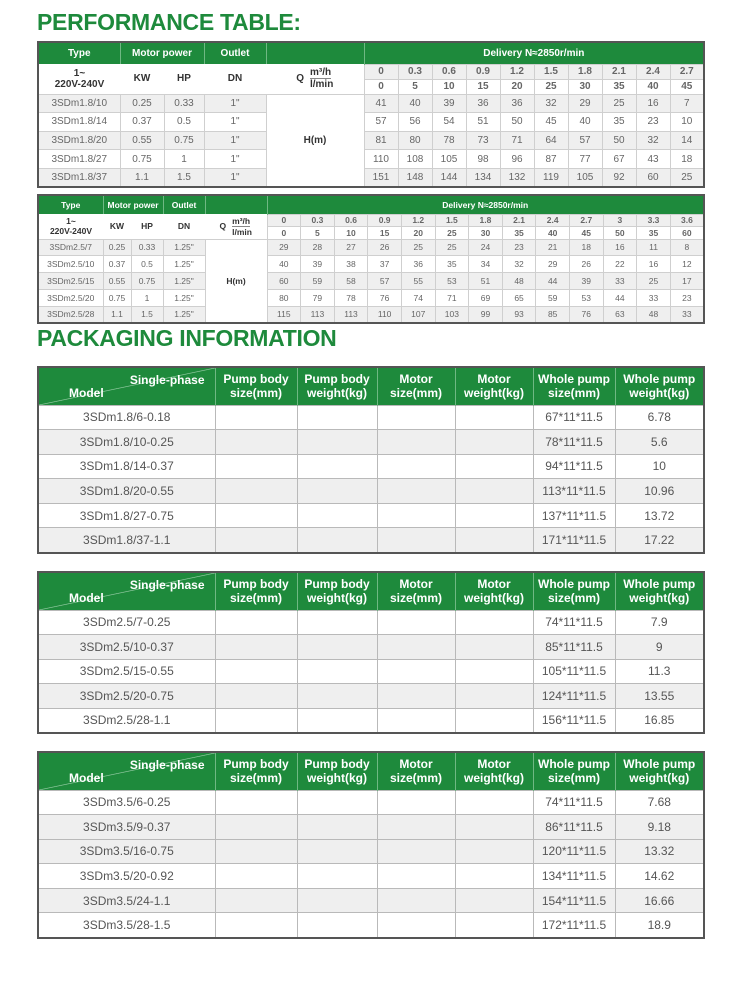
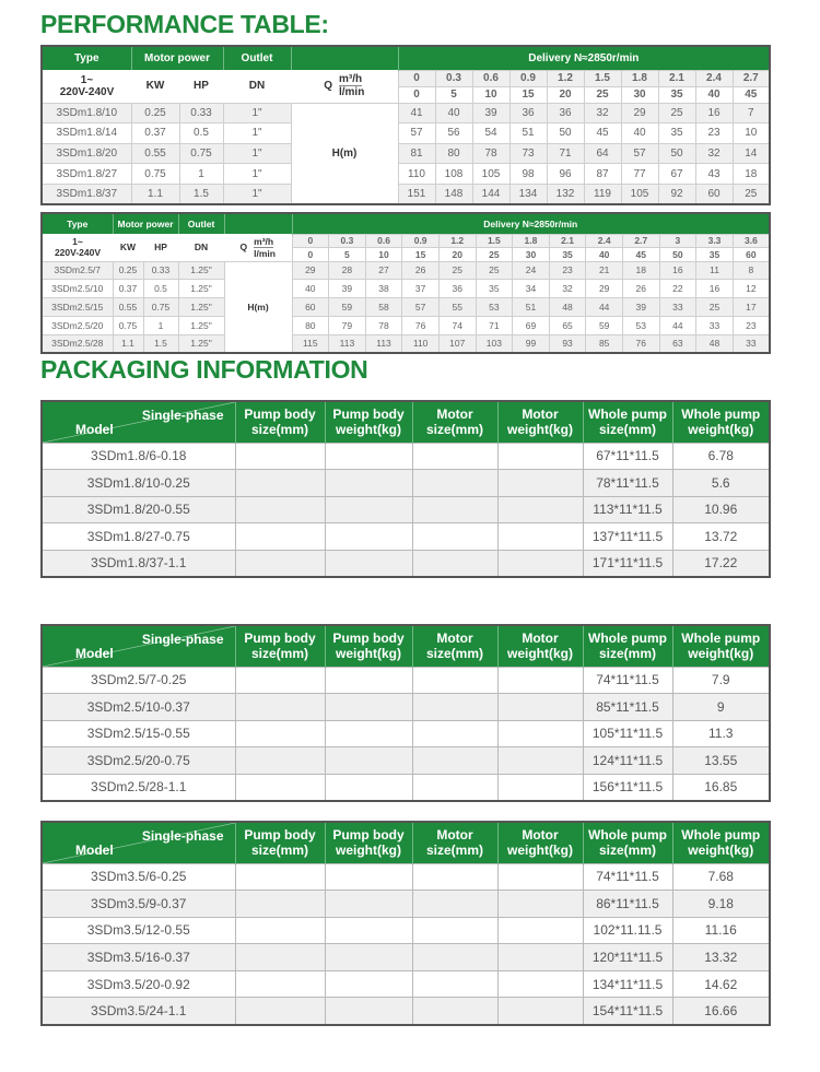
  PERFORMANCE TABLE:
  Type	Motor power	Outlet		Delivery N≈2850r/min
  1~220V-240V	KW	HP	DN	Qm³/hl/min	0	0.3	0.6	0.9	1.2	1.5	1.8	2.1	2.4	2.7
  0	5	10	15	20	25	30	35	40	45
  3SDm1.8/10	0.25	0.33	1"	H(m)	41	40	39	36	36	32	29	25	16	7
  3SDm1.8/14	0.37	0.5	1"	57	56	54	51	50	45	40	35	23	10
  3SDm1.8/20	0.55	0.75	1"	81	80	78	73	71	64	57	50	32	14
  3SDm1.8/27	0.75	1	1"	110	108	105	98	96	87	77	67	43	18
  3SDm1.8/37	1.1	1.5	1"	151	148	144	134	132	119	105	92	60	25
  Type	Motor power	Outlet		Delivery N≈2850r/min
  1~220V-240V	KW	HP	DN	Qm³/hl/min	0	0.3	0.6	0.9	1.2	1.5	1.8	2.1	2.4	2.7	3	3.3	3.6
  0	5	10	15	20	25	30	35	40	45	50	35	60
  3SDm2.5/7	0.25	0.33	1.25"	H(m)	29	28	27	26	25	25	24	23	21	18	16	11	8
  3SDm2.5/10	0.37	0.5	1.25"	40	39	38	37	36	35	34	32	29	26	22	16	12
  3SDm2.5/15	0.55	0.75	1.25"	60	59	58	57	55	53	51	48	44	39	33	25	17
  3SDm2.5/20	0.75	1	1.25"	80	79	78	76	74	71	69	65	59	53	44	33	23
  3SDm2.5/28	1.1	1.5	1.25"	115	113	113	110	107	103	99	93	85	76	63	48	33
  PACKAGING INFORMATION
  Single-phaseModel	Pump bodysize(mm)	Pump bodyweight(kg)	Motorsize(mm)	Motorweight(kg)	Whole pumpsize(mm)	Whole pumpweight(kg)
  3SDm1.8/6-0.18					67*11*11.5	6.78
  3SDm1.8/10-0.25					78*11*11.5	5.6
- 3SDm1.8/14-0.37					94*11*11.5	10
  3SDm1.8/20-0.55					113*11*11.5	10.96
  3SDm1.8/27-0.75					137*11*11.5	13.72
  3SDm1.8/37-1.1					171*11*11.5	17.22
  Single-phaseModel	Pump bodysize(mm)	Pump bodyweight(kg)	Motorsize(mm)	Motorweight(kg)	Whole pumpsize(mm)	Whole pumpweight(kg)
  3SDm2.5/7-0.25					74*11*11.5	7.9
  3SDm2.5/10-0.37					85*11*11.5	9
  3SDm2.5/15-0.55					105*11*11.5	11.3
  3SDm2.5/20-0.75					124*11*11.5	13.55
  3SDm2.5/28-1.1					156*11*11.5	16.85
  Single-phaseModel	Pump bodysize(mm)	Pump bodyweight(kg)	Motorsize(mm)	Motorweight(kg)	Whole pumpsize(mm)	Whole pumpweight(kg)
  3SDm3.5/6-0.25					74*11*11.5	7.68
  3SDm3.5/9-0.37					86*11*11.5	9.18
+ 3SDm3.5/12-0.55					102*11.11.5	11.16
- 3SDm3.5/16-0.75					120*11*11.5	13.32
+ 3SDm3.5/16-0.37					120*11*11.5	13.32
  3SDm3.5/20-0.92					134*11*11.5	14.62
  3SDm3.5/24-1.1					154*11*11.5	16.66
- 3SDm3.5/28-1.5					172*11*11.5	18.9
